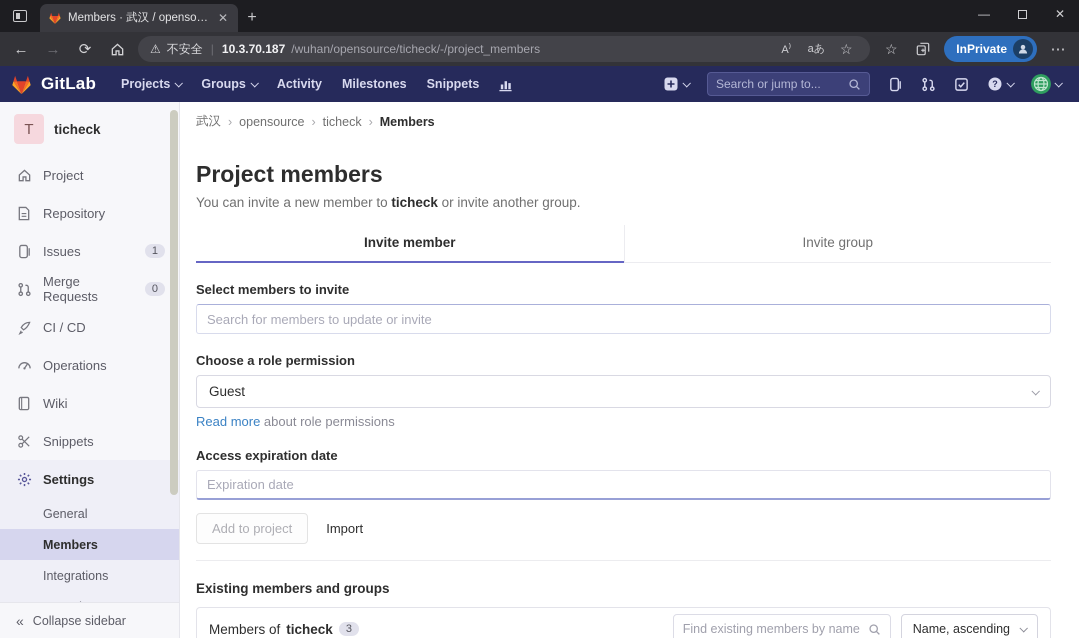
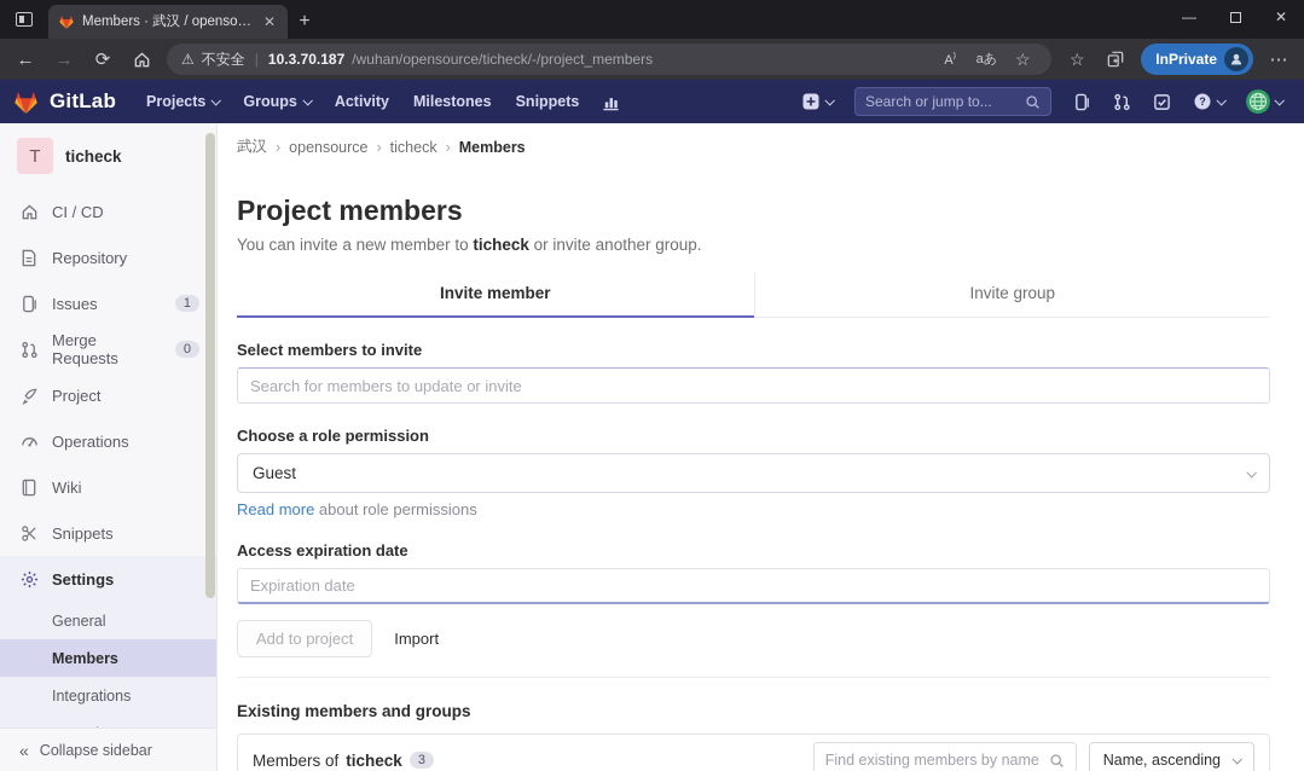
  ✕
  +
  —
  ✕
  ←
  →
  ⟳
  ⚠
  不安全
  |
  10.3.70.187
  /wuhan/opensource/ticheck/-/project_members
  A⁾
  aあ
  ☆
  ☆
  InPrivate
  ⋯
  GitLab
  Projects
  Groups
  Activity
  Milestones
  Snippets
  Search or jump to...
  ?
  T
  ticheck
- Project
+ CI / CD
  Repository
  Issues
  1
  Merge Requests
  0
- CI / CD
+ Project
  Operations
  Wiki
  Snippets
  Settings
  General
  Members
  Integrations
  «
  Collapse sidebar
  武汉
  ›
  opensource
  ›
  ticheck
  ›
  Members
  Project members
  You can invite a new member to ticheck or invite another group.
  Invite member
  Invite group
  Select members to invite
  Search for members to update or invite
  Choose a role permission
  Guest
  Read more about role permissions
  Access expiration date
  Expiration date
  Add to project
  Import
  Existing members and groups
  Members of
  ticheck
  3
  Find existing members by name
  Name, ascending
